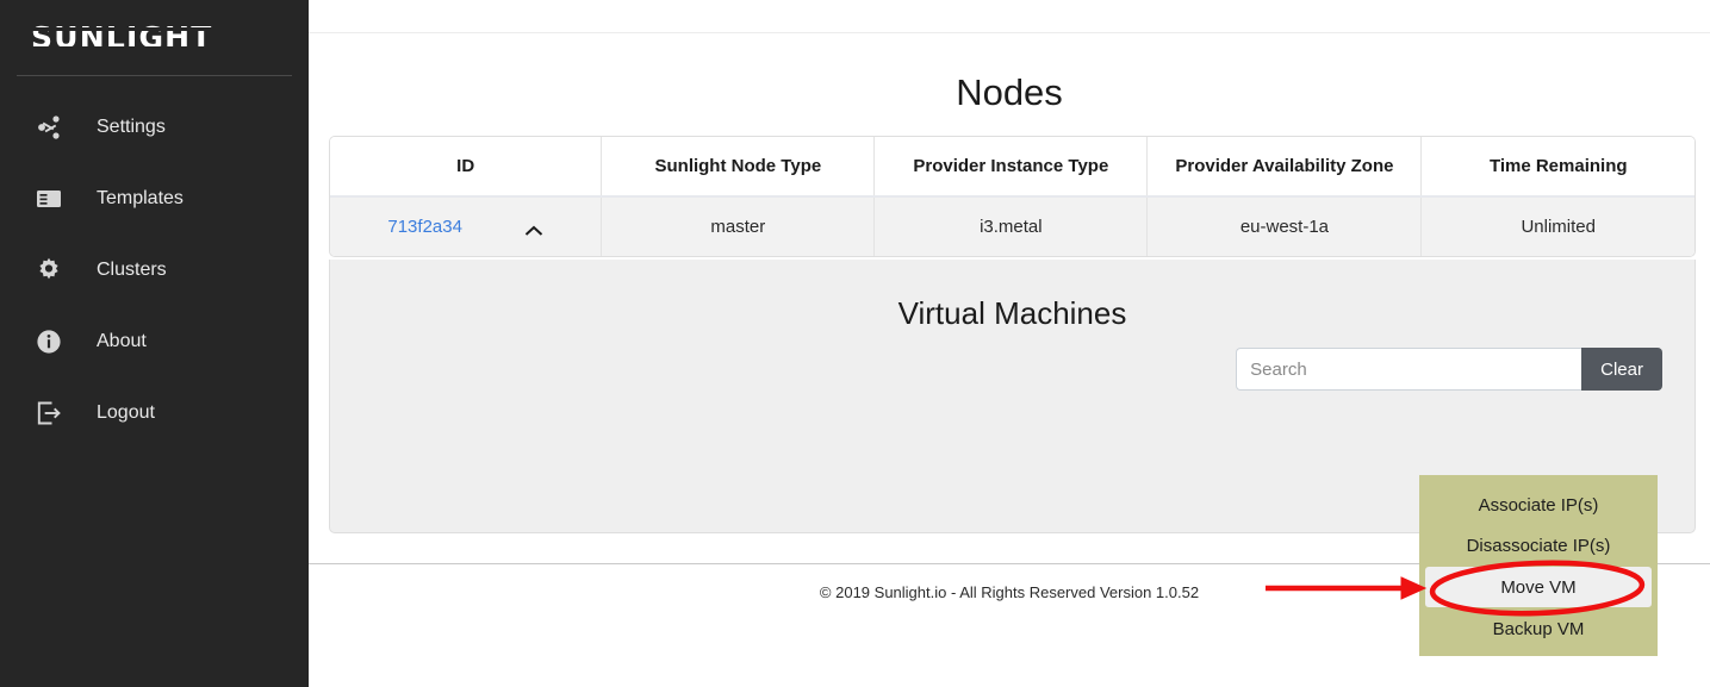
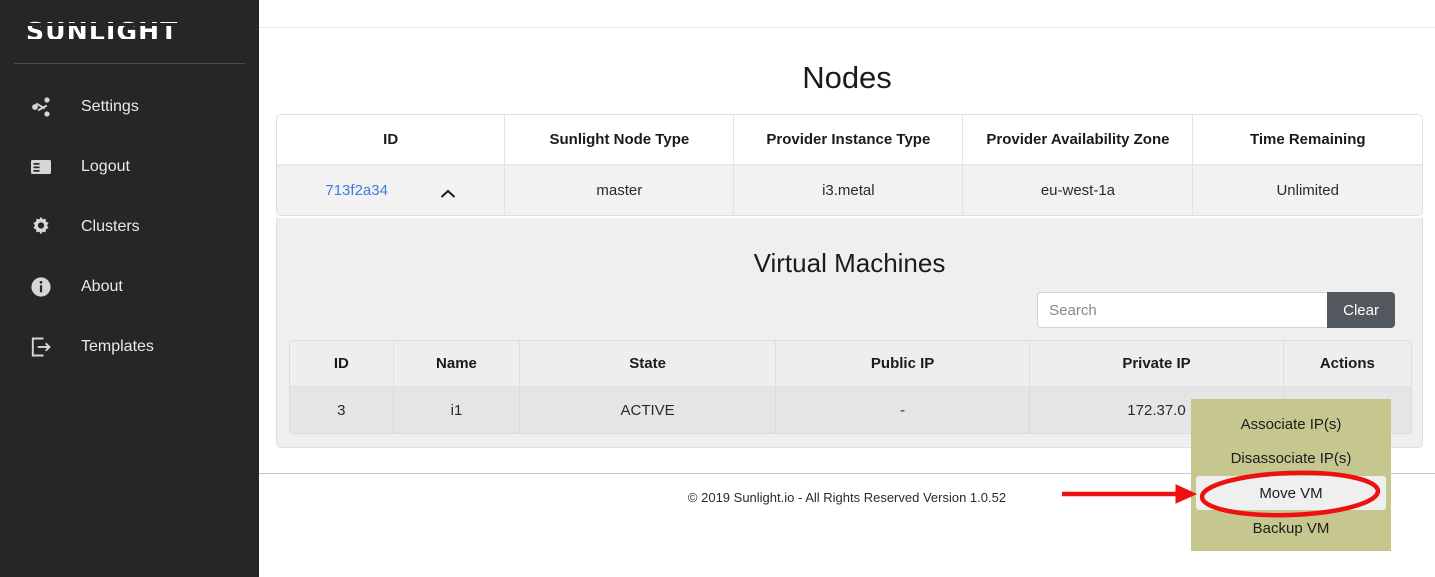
  SUNLIGHT
  Settings
- Templates
+ Logout
  Clusters
  About
- Logout
+ Templates
  Nodes
  ID	Sunlight Node Type	Provider Instance Type	Provider Availability Zone	Time Remaining
  713f2a34	master	i3.metal	eu-west-1a	Unlimited
  Virtual Machines
  Search
  Clear
+ ID	Name	State	Public IP	Private IP	Actions
+ 3	i1	ACTIVE	-	172.37.0
  © 2019 Sunlight.io - All Rights Reserved Version 1.0.52
  Associate IP(s)
  Disassociate IP(s)
  Move VM
  Backup VM
